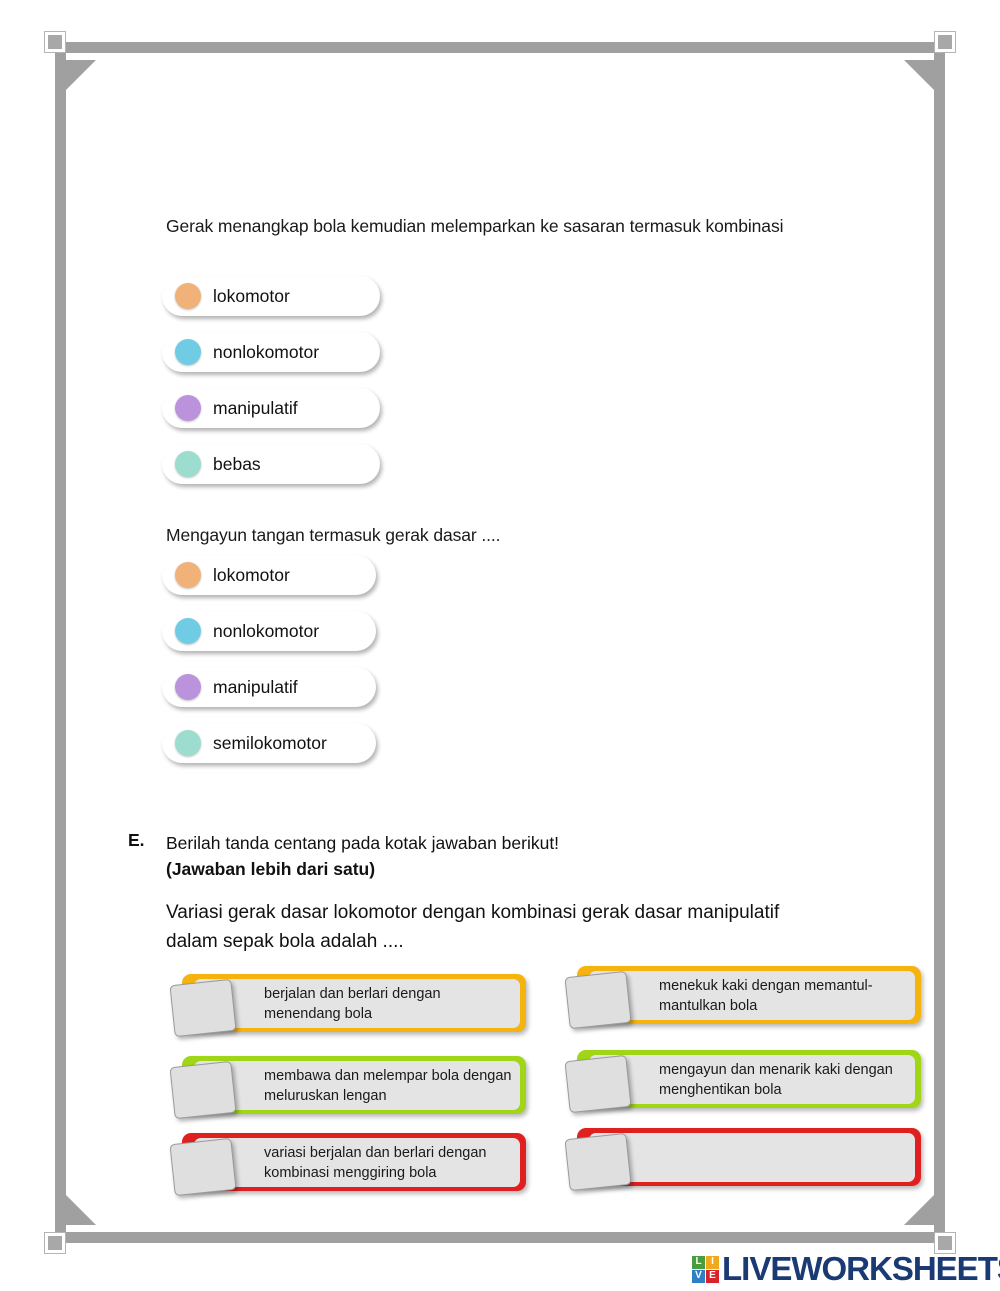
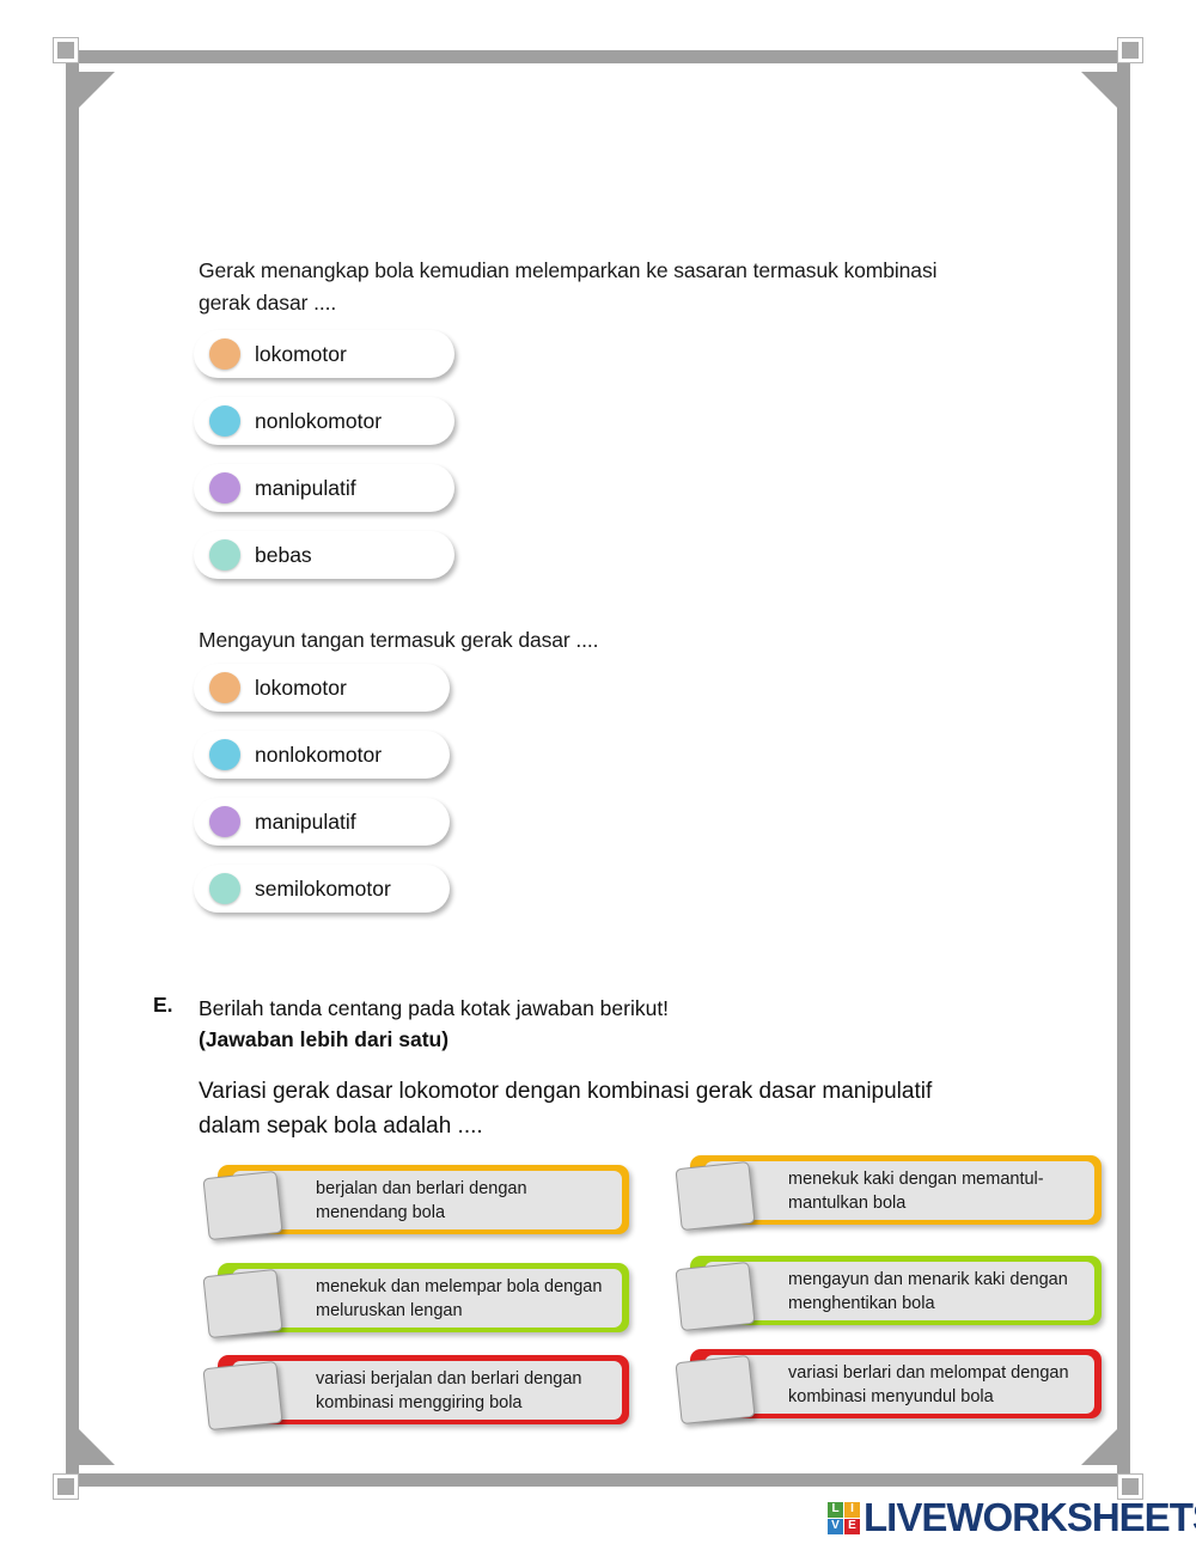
  Gerak menangkap bola kemudian melemparkan ke sasaran termasuk kombinasi
+ gerak dasar ....
  lokomotor
  nonlokomotor
  manipulatif
  bebas
  Mengayun tangan termasuk gerak dasar ....
  lokomotor
  nonlokomotor
  manipulatif
  semilokomotor
  E.
  Berilah tanda centang pada kotak jawaban berikut!
  (Jawaban lebih dari satu)
  Variasi gerak dasar lokomotor dengan kombinasi gerak dasar manipulatif
  dalam sepak bola adalah ....
  berjalan dan berlari dengan menendang bola
  menekuk kaki dengan memantul-mantulkan bola
- membawa dan melempar bola dengan meluruskan lengan
+ menekuk dan melempar bola dengan meluruskan lengan
  mengayun dan menarik kaki dengan menghentikan bola
  variasi berjalan dan berlari dengan kombinasi menggiring bola
+ variasi berlari dan melompat dengan kombinasi menyundul bola
  L
  I
  V
  E
  LIVEWORKSHEET
